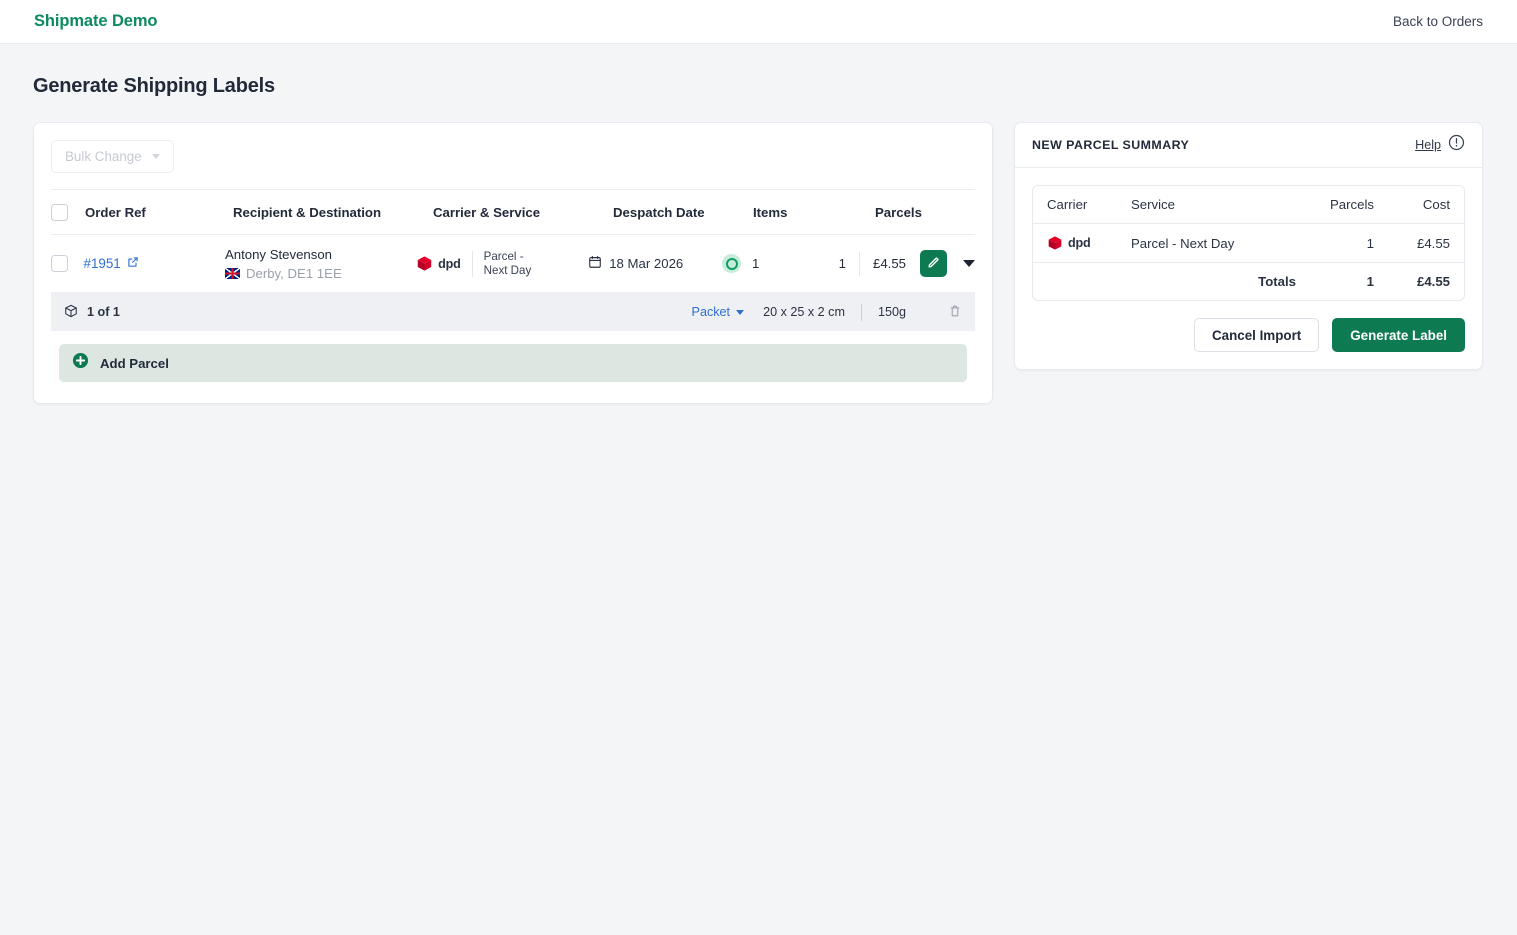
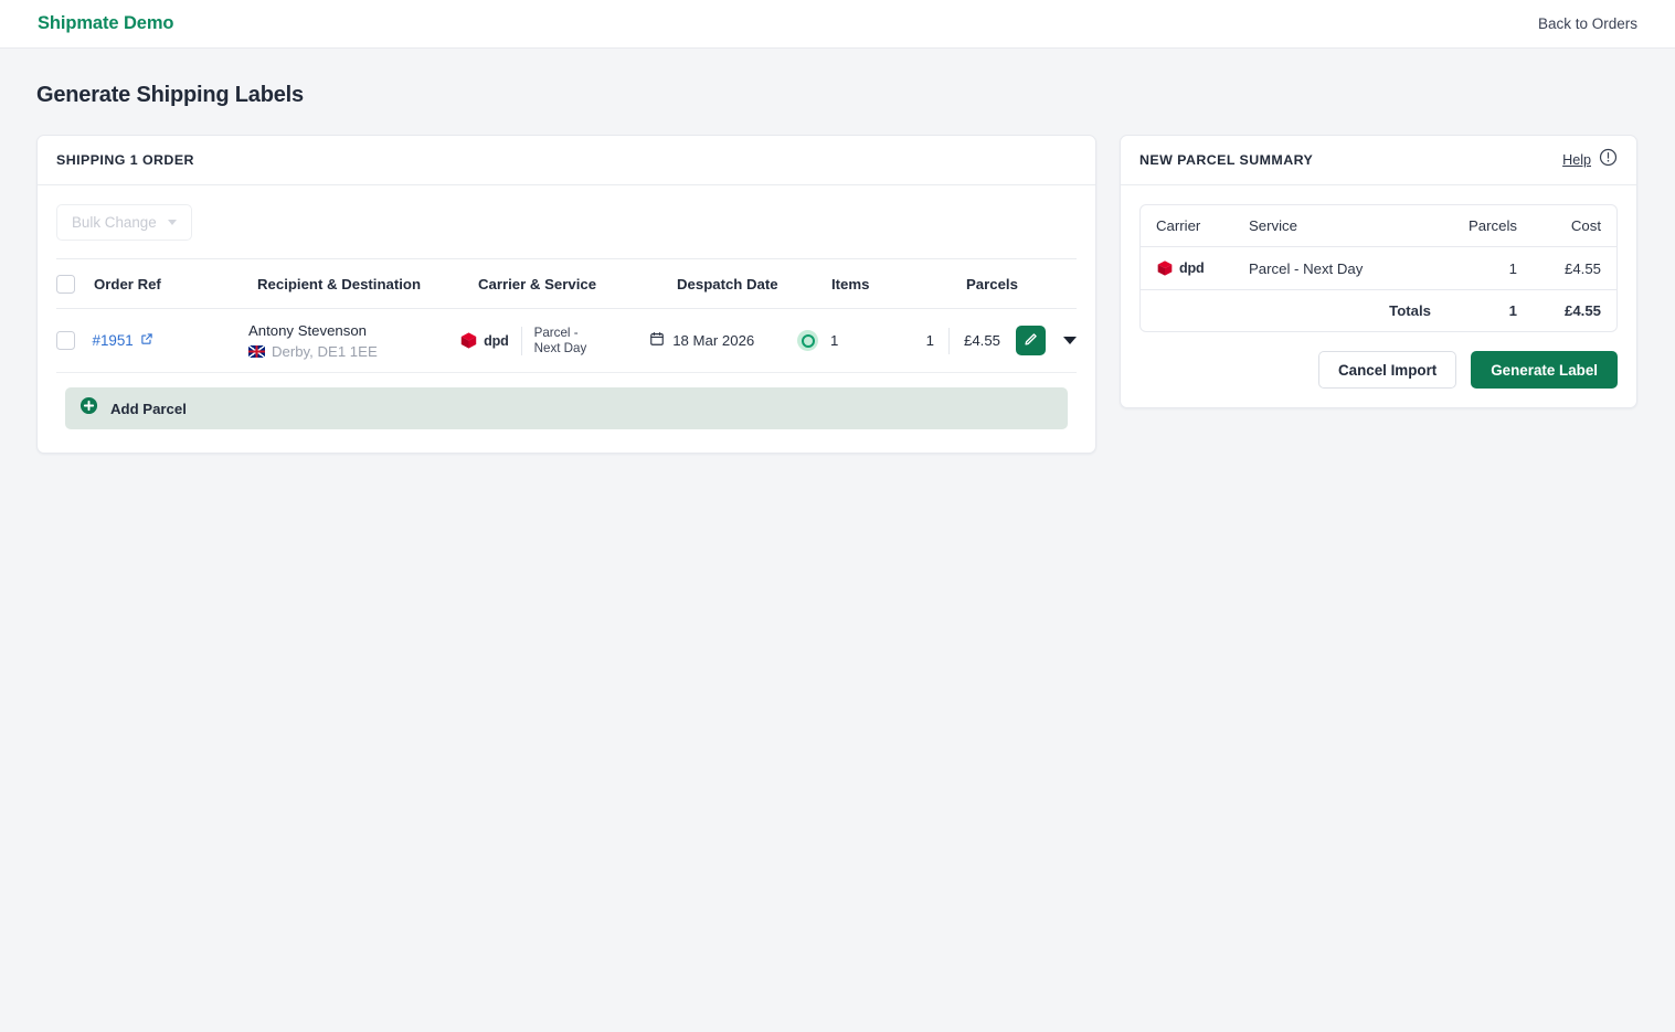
  Shipmate Demo
  Back to Orders
  Generate Shipping Labels
+ SHIPPING 1 ORDER
  Bulk Change
  Order Ref
  Recipient & Destination
  Carrier & Service
  Despatch Date
  Items
  Parcels
  #1951
  Antony Stevenson
  Derby, DE1 1EE
  dpd
  Parcel -
  Next Day
  18 Mar 2026
  1
  1
  £4.55
- 1 of 1
- Packet
- 20 x 25 x 2 cm
- 150g
  Add Parcel
  NEW PARCEL SUMMARY
  Help
  Carrier	Service	Parcels	Cost
  dpd	Parcel - Next Day	1	£4.55
  	Totals	1	£4.55
  Cancel Import
  Generate Label
